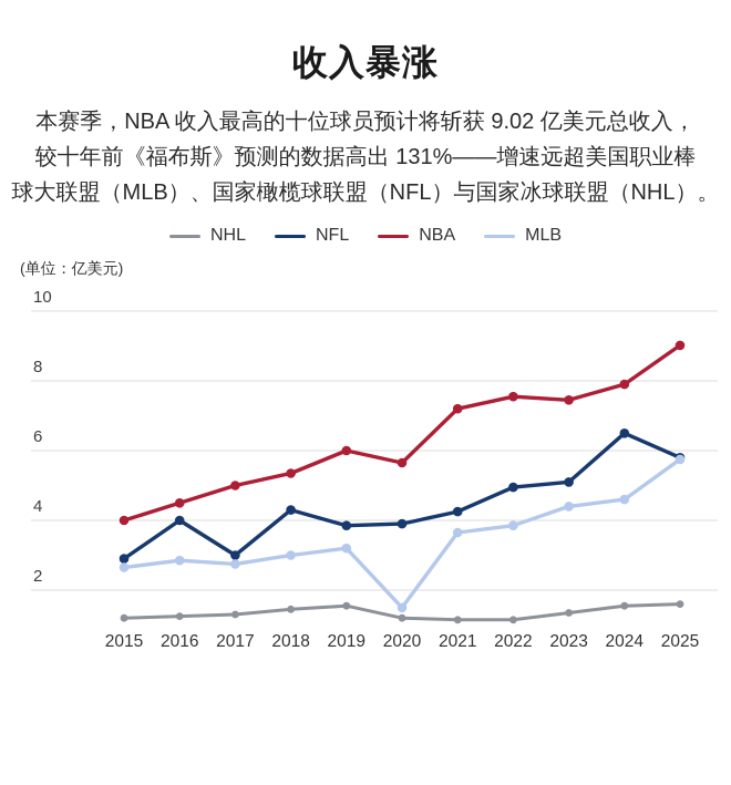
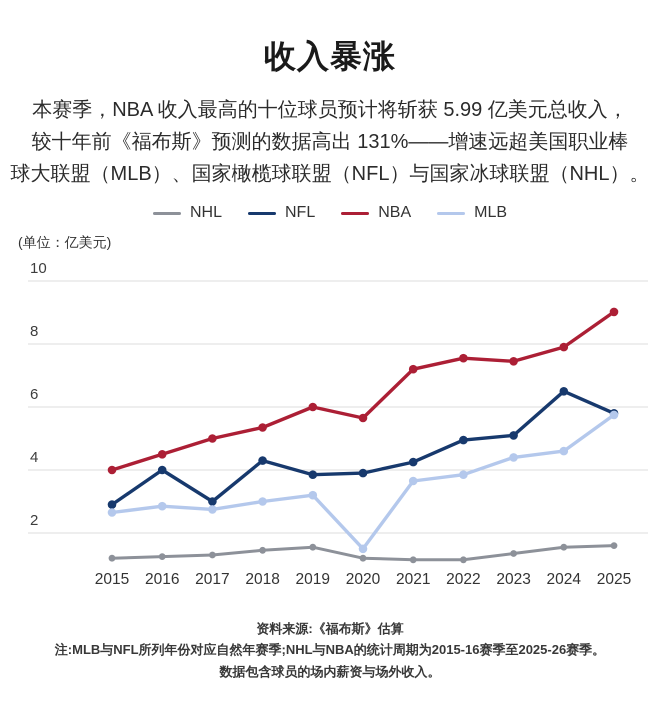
  收入暴涨
- 本赛季，NBA 收入最高的十位球员预计将斩获 9.02 亿美元总收入，
+ 本赛季，NBA 收入最高的十位球员预计将斩获 5.99 亿美元总收入，
  较十年前《福布斯》预测的数据高出 131%——增速远超美国职业棒
  球大联盟（MLB）、国家橄榄球联盟（NFL）与国家冰球联盟（NHL）。
  NHL
  NFL
  NBA
  MLB
  (单位：亿美元)
  10
  8
  6
  4
  2
  2015
  2016
  2017
  2018
  2019
  2020
  2021
  2022
  2023
  2024
  2025
+ 资料来源:《福布斯》估算
+ 注:MLB与NFL所列年份对应自然年赛季;NHL与NBA的统计周期为2015-16赛季至2025-26赛季。
+ 数据包含球员的场内薪资与场外收入。
